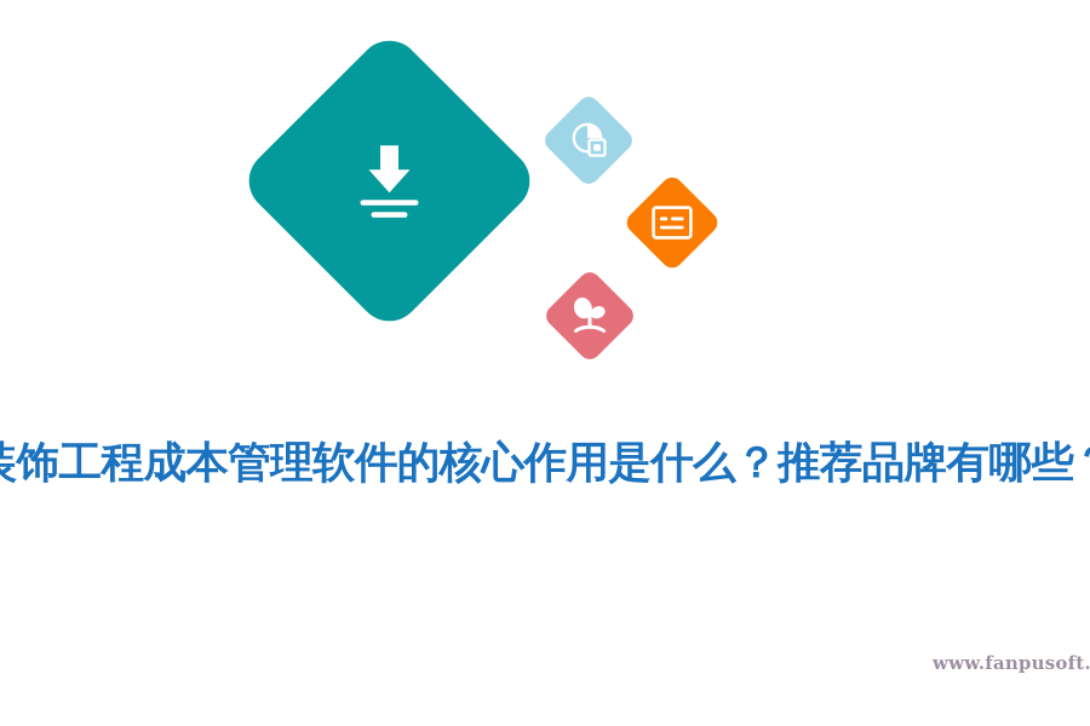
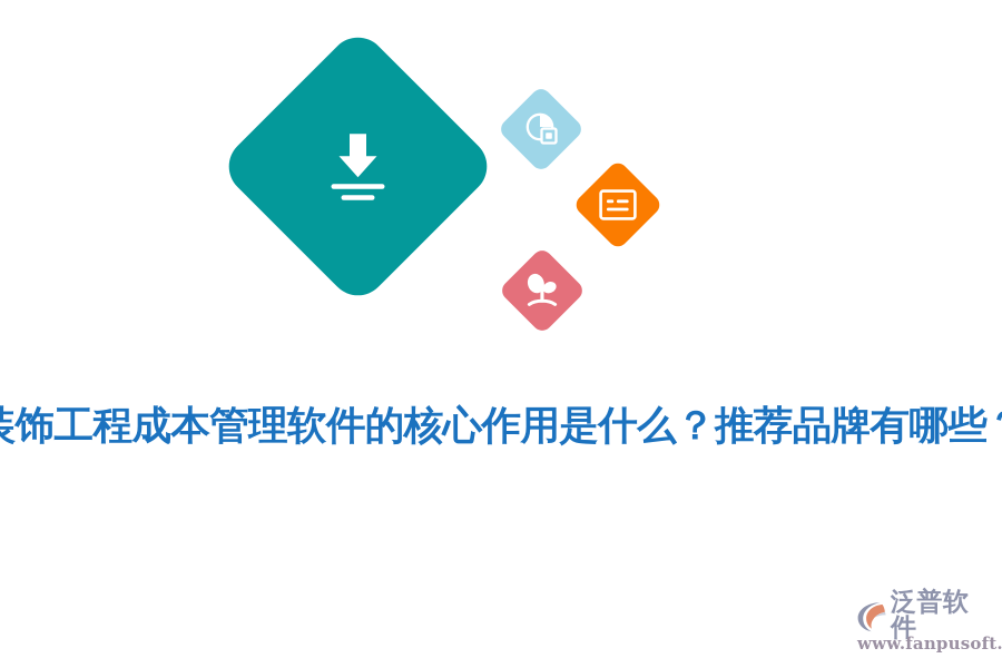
  饰工程成本管理软件的核心作用是什么？推荐品牌有哪些
+ 泛普软件
  www.fanpusoft.
